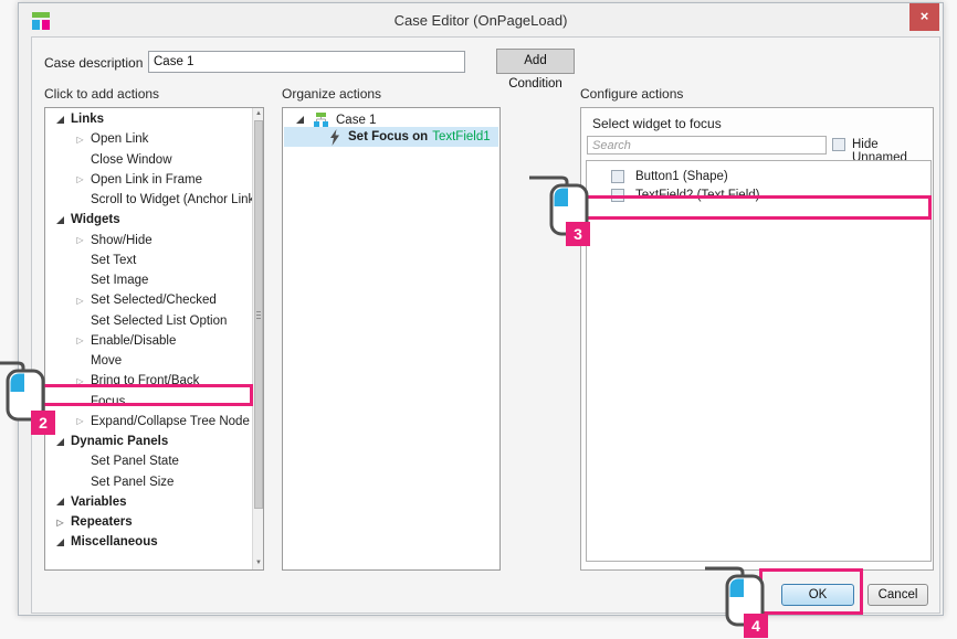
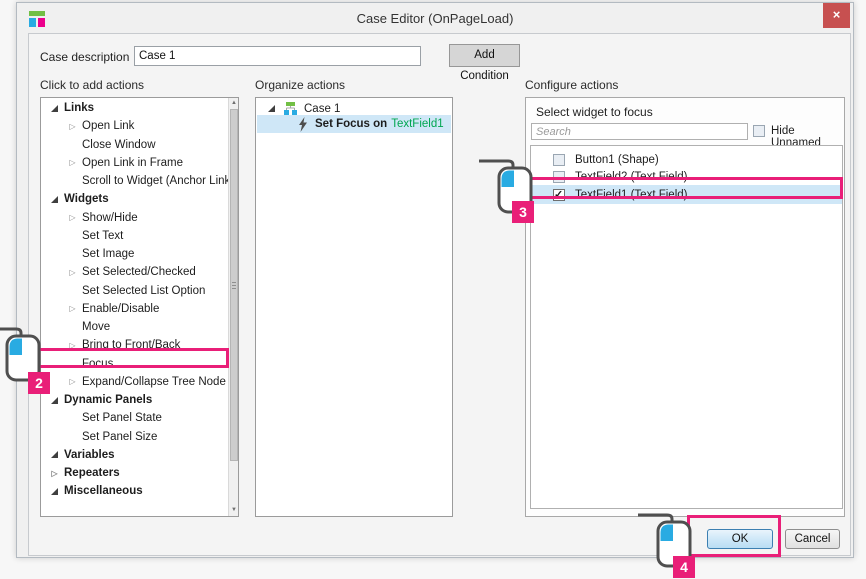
  Case Editor (OnPageLoad)
  ×
  Case description
  Case 1
  Add Condition
  Click to add actions
  Organize actions
  Configure actions
  Links
  ▷
  Open Link
  Close Window
  ▷
  Open Link in Frame
  Scroll to Widget (Anchor Lin
  Widgets
  ▷
  Show/Hide
  Set Text
  Set Image
  ▷
  Set Selected/Checked
  Set Selected List Option
  ▷
  Enable/Disable
  Move
  ▷
  Bring to Front/Back
  Focus
  ▷
  Expand/Collapse Tree Node
  Dynamic Panels
  Set Panel State
  Set Panel Size
  Variables
  ▷
  Repeaters
  Miscellaneous
  Case 1
  Set Focus on
  TextField1
  Select widget to focus
  Search
  Hide Unnamed
  Button1 (Shape)
  TextField2 (Text Field)
+ TextField1 (Text Field)
  OK
  Cancel
  2
  3
  4
